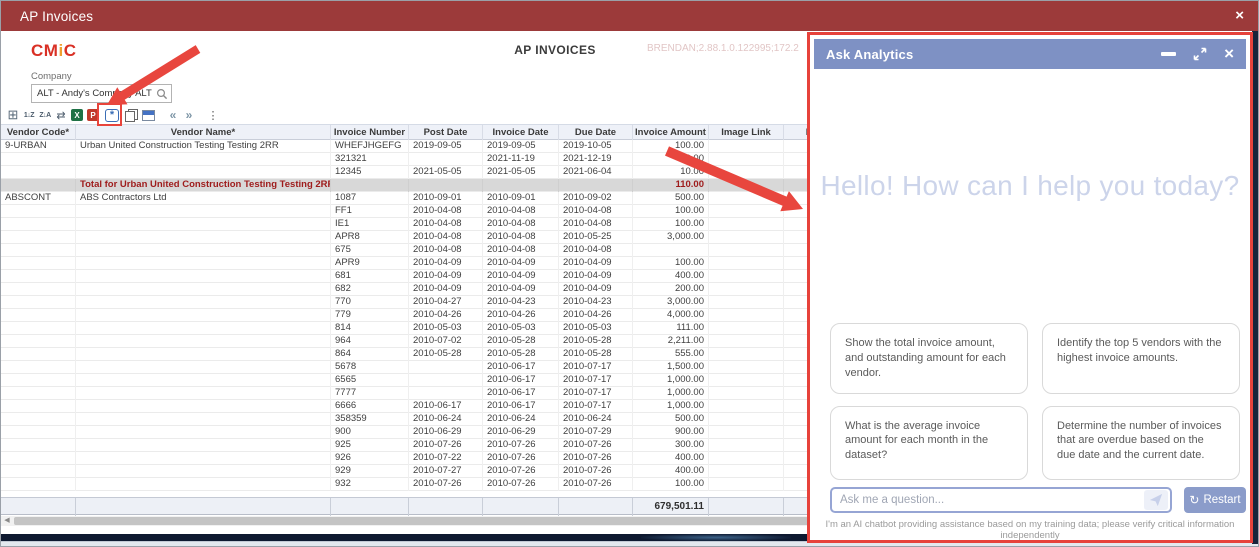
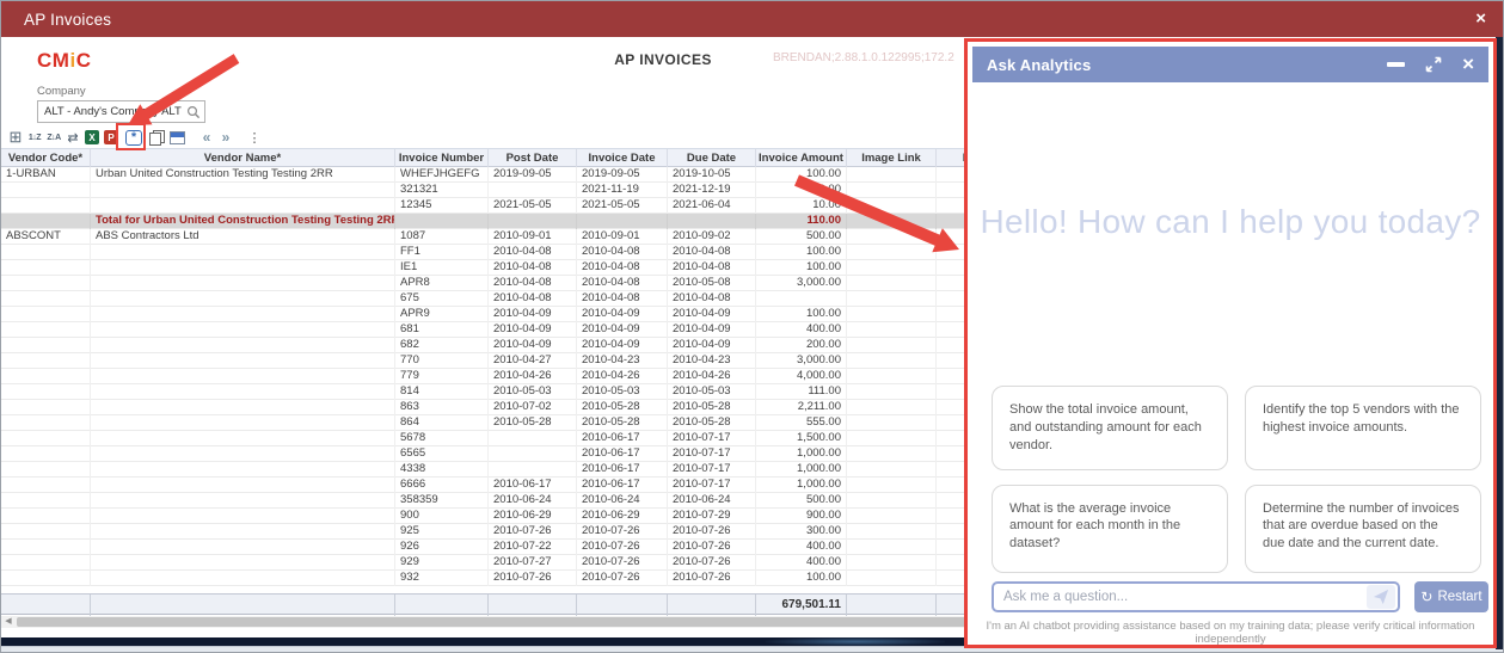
  AP Invoices
  ×
  CMiC
  AP INVOICES
  BRENDAN;2.88.1.0.122995;172.2
  Company
  ALT - Andy's Com ALT
  ⊞
  ⇄
  X
  P
  *
  «
  »
  ⋮
  Vendor Code*
  Vendor Name*
  Invoice Number
  Post Date
  Invoice Date
  Due Date
  Invoice Amount
  Image Link
- 9-URBAN
+ 1-URBAN
  Urban United Construction Testing Testing 2RR
  WHEFJHGEFG
  2019-09-05
  2019-09-05
  2019-10-05
  100.00
  321321
  2021-11-19
  2021-12-19
  12345
  2021-05-05
  2021-05-05
  2021-06-04
  10.00
  Total for Urban United Construction Testing Testing 2RR
  110.00
  ABSCONT
  ABS Contractors Ltd
  1087
  2010-09-01
  2010-09-01
  2010-09-02
  500.00
  FF1
  2010-04-08
  2010-04-08
  2010-04-08
  100.00
  IE1
  2010-04-08
  2010-04-08
  2010-04-08
  100.00
  APR8
  2010-04-08
  2010-04-08
- 2010-05-25
+ 2010-05-08
  3,000.00
  675
  2010-04-08
  2010-04-08
  2010-04-08
  APR9
  2010-04-09
  2010-04-09
  2010-04-09
  100.00
  681
  2010-04-09
  2010-04-09
  2010-04-09
  400.00
  682
  2010-04-09
  2010-04-09
  2010-04-09
  200.00
  770
  2010-04-27
  2010-04-23
  2010-04-23
  3,000.00
  779
  2010-04-26
  2010-04-26
  2010-04-26
  4,000.00
  814
  2010-05-03
  2010-05-03
  2010-05-03
  111.00
- 964
+ 863
  2010-07-02
  2010-05-28
  2010-05-28
  2,211.00
  864
  2010-05-28
  2010-05-28
  2010-05-28
  555.00
  5678
  2010-06-17
  2010-07-17
  1,500.00
  6565
  2010-06-17
  2010-07-17
  1,000.00
- 7777
+ 4338
  2010-06-17
  2010-07-17
  1,000.00
  6666
  2010-06-17
  2010-06-17
  2010-07-17
  1,000.00
  358359
  2010-06-24
  2010-06-24
  2010-06-24
  500.00
  900
  2010-06-29
  2010-06-29
  2010-07-29
  900.00
  925
  2010-07-26
  2010-07-26
  2010-07-26
  300.00
  926
  2010-07-22
  2010-07-26
  2010-07-26
  400.00
  929
  2010-07-27
  2010-07-26
  2010-07-26
  400.00
  932
  2010-07-26
  2010-07-26
  2010-07-26
  100.00
  679,501.11
  Ask Analytics
  ×
  Hello! How can I help you today?
  Show the total invoice amount, and outstanding amount for each vendor.
  Identify the top 5 vendors with the highest invoice amounts.
  What is the average invoice amount for each month in the dataset?
  Determine the number of invoices that are overdue based on the due date and the current date.
  Ask me a question...
  ↻
  Restart
  I'm an AI chatbot providing assistance based on my training data; please verify critical information independently
